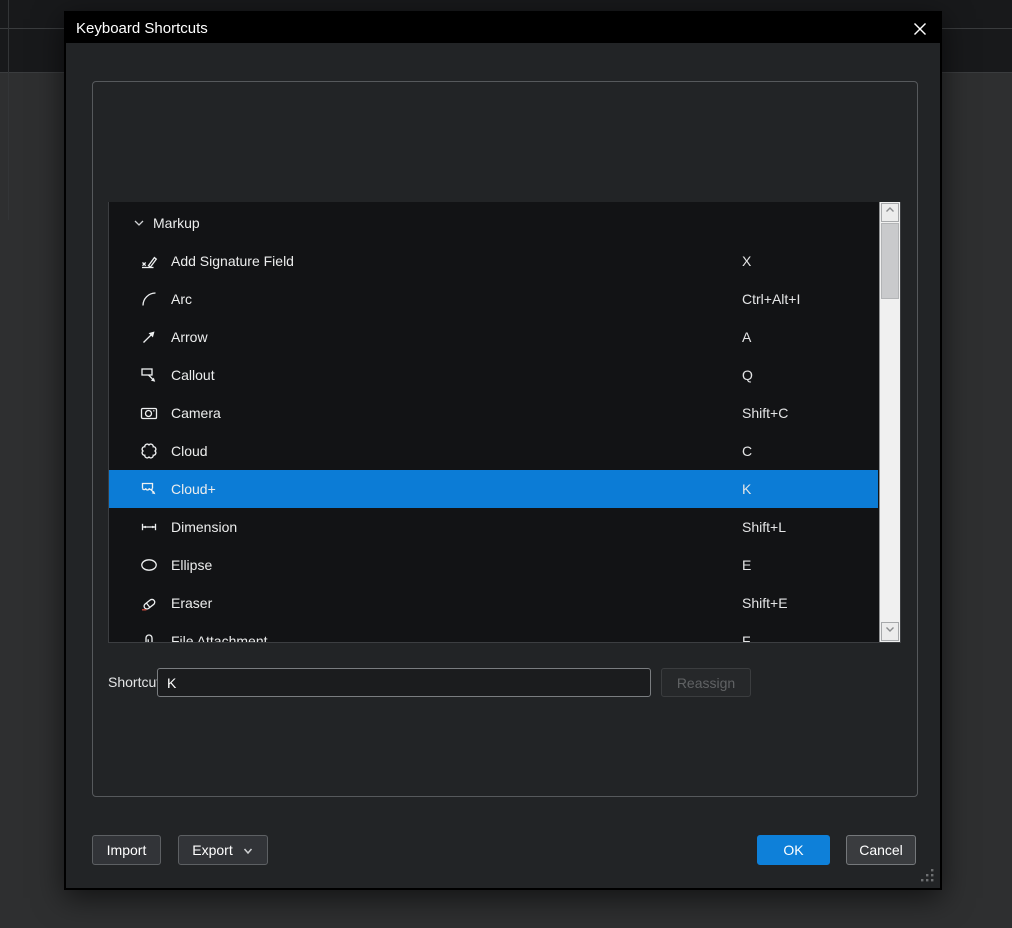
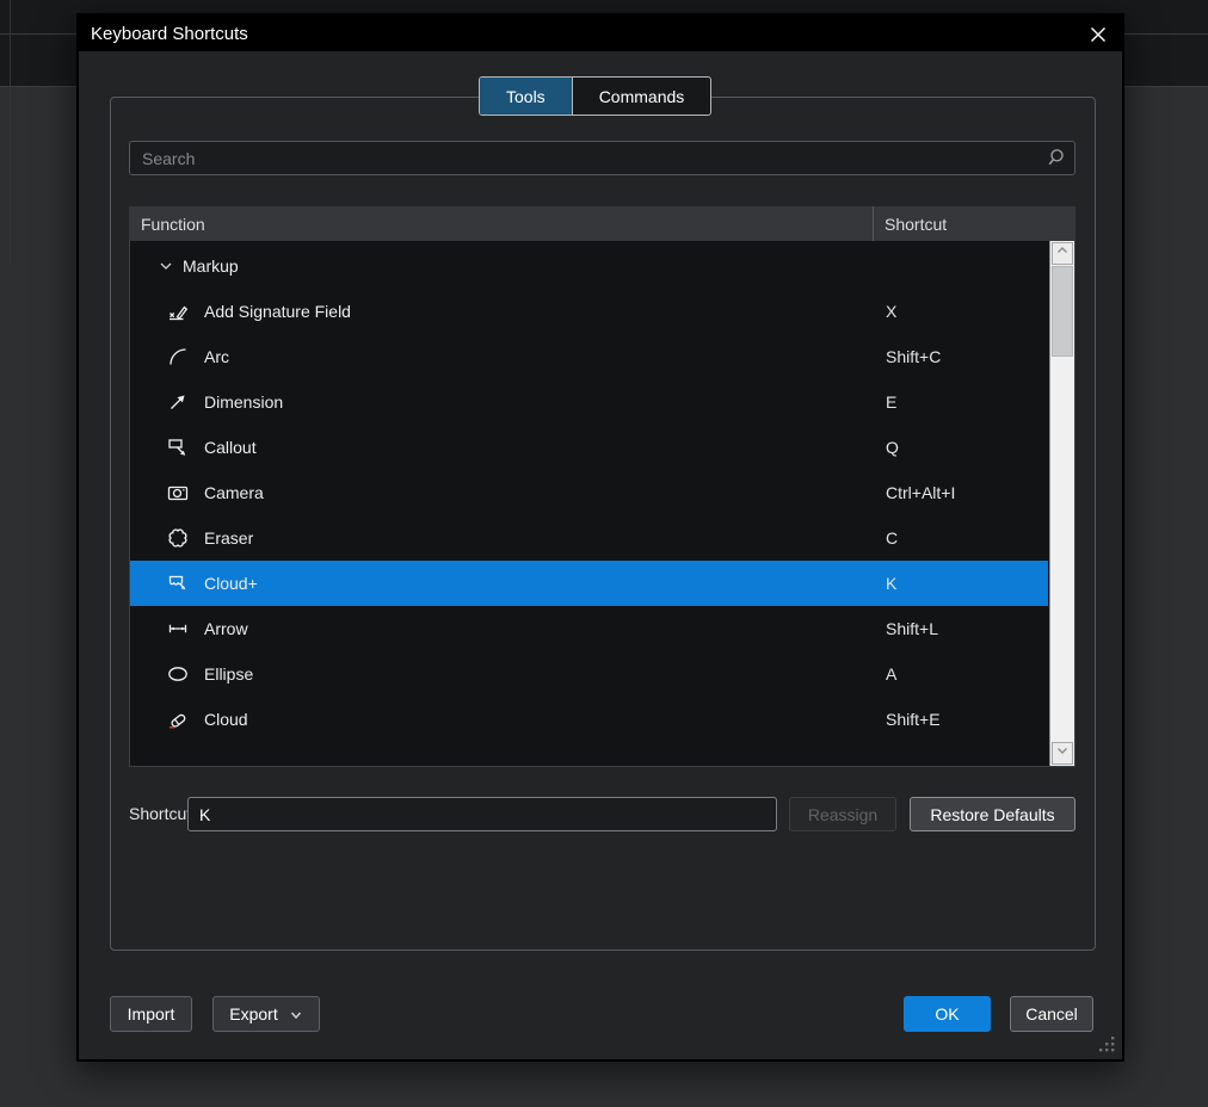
  Keyboard Shortcuts
+ Tools
+ Commands
+ Search
+ Function
+ Shortcut
  Markup
  Add Signature Field
  X
  Arc
- Ctrl+Alt+I
+ Shift+C
- Arrow
+ Dimension
- A
+ E
  Callout
  Q
  Camera
- Shift+C
+ Ctrl+Alt+I
- Cloud
+ Eraser
  C
  Cloud+
  K
- Dimension
+ Arrow
  Shift+L
  Ellipse
- E
+ A
- Eraser
+ Cloud
  Shift+E
- File Attachment
- F
  Shortcu
  K
  Reassign
+ Restore Defaults
  Import
  Export
  OK
  Cancel
